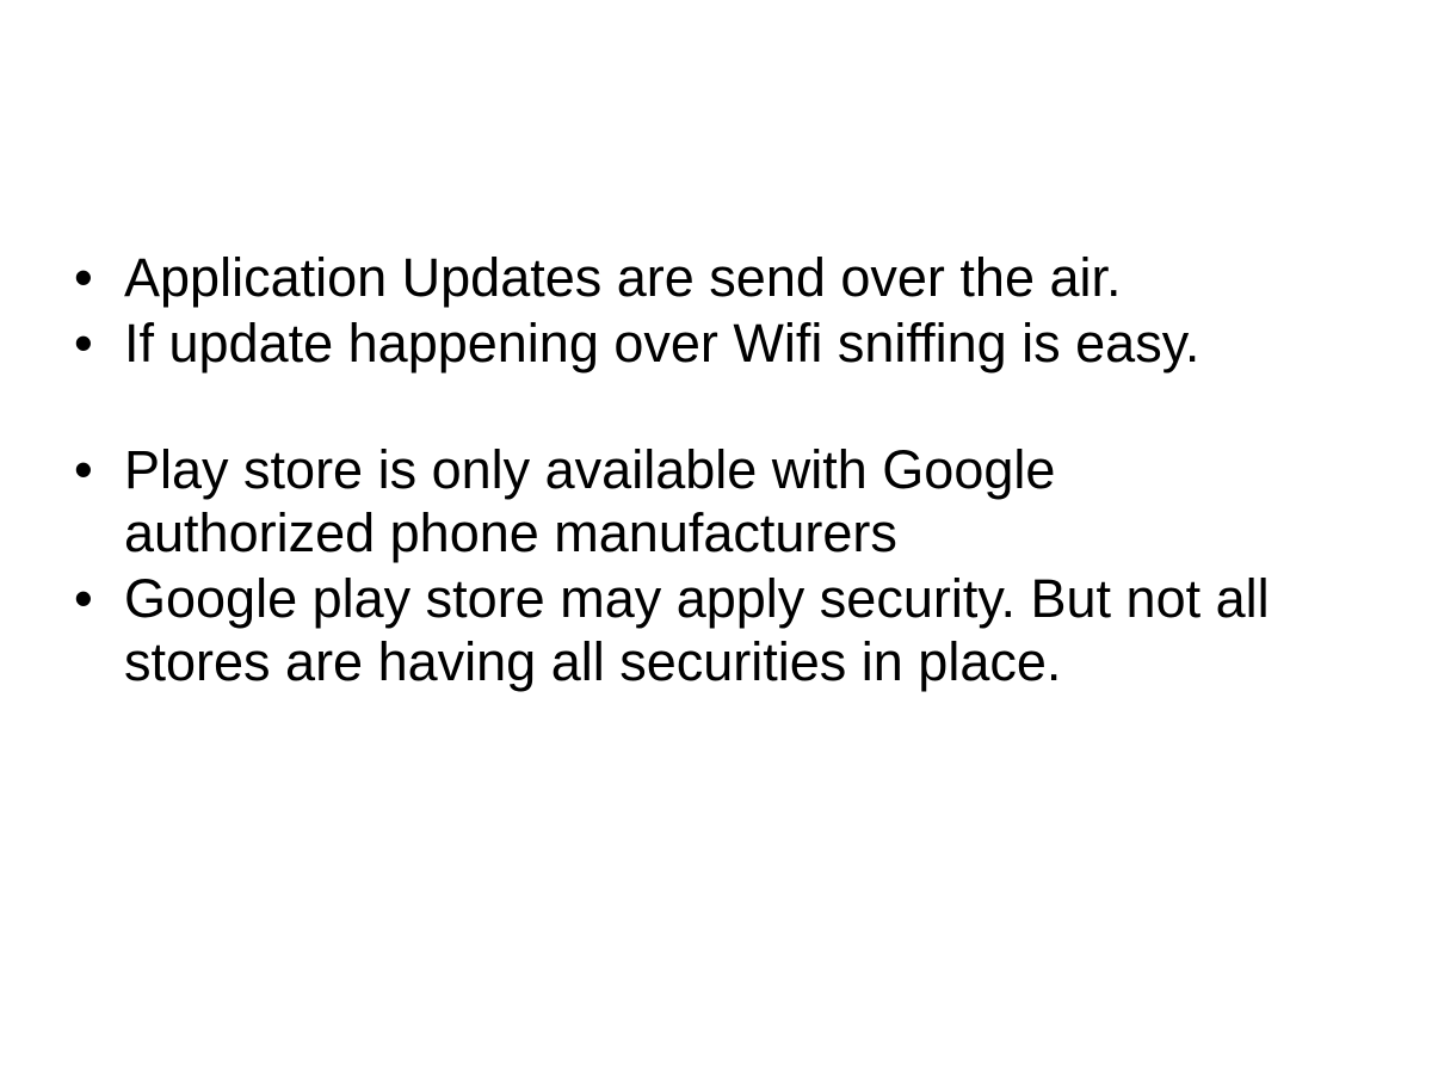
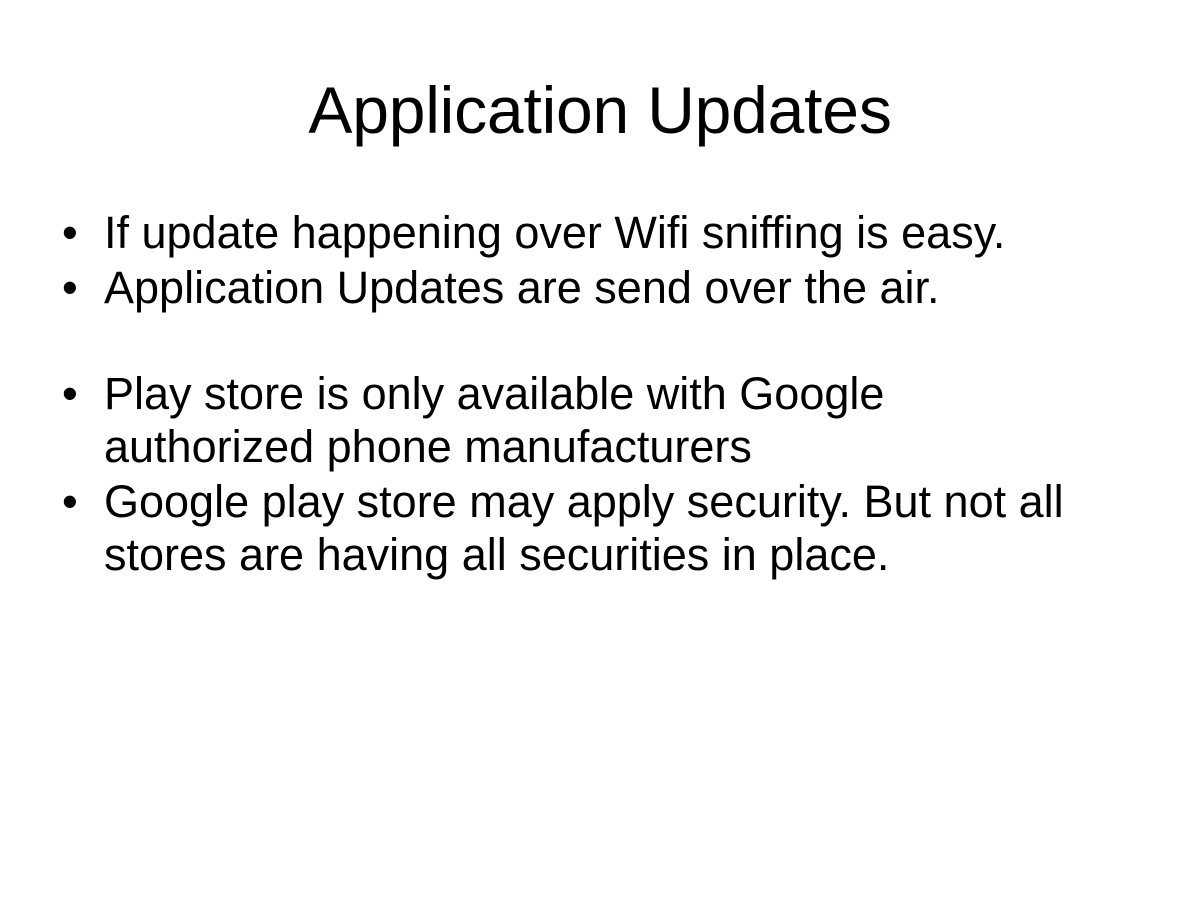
+ Application Updates
  •
- Application Updates are send over the air.
+ If update happening over Wifi sniffing is easy.
  •
- If update happening over Wifi sniffing is easy.
+ Application Updates are send over the air.
  •
  Play store is only available with Google authorized phone manufacturers
  •
  Google play store may apply security. But not all stores are having all securities in place.
